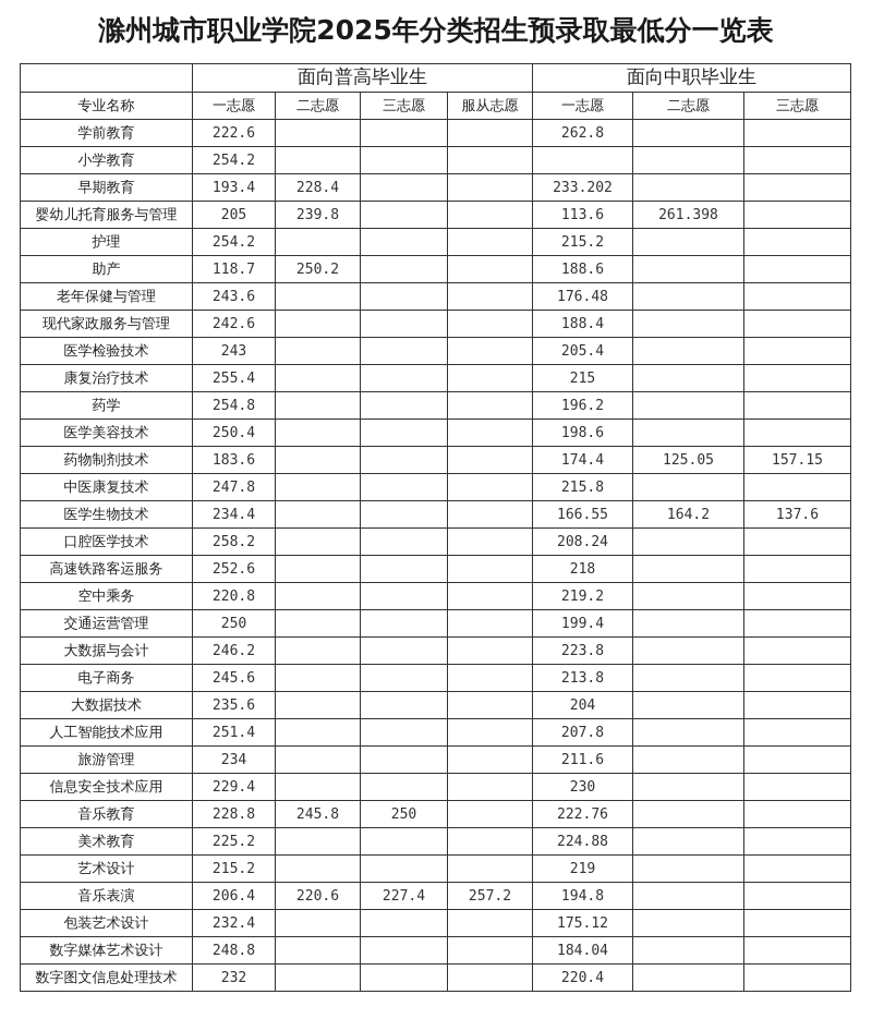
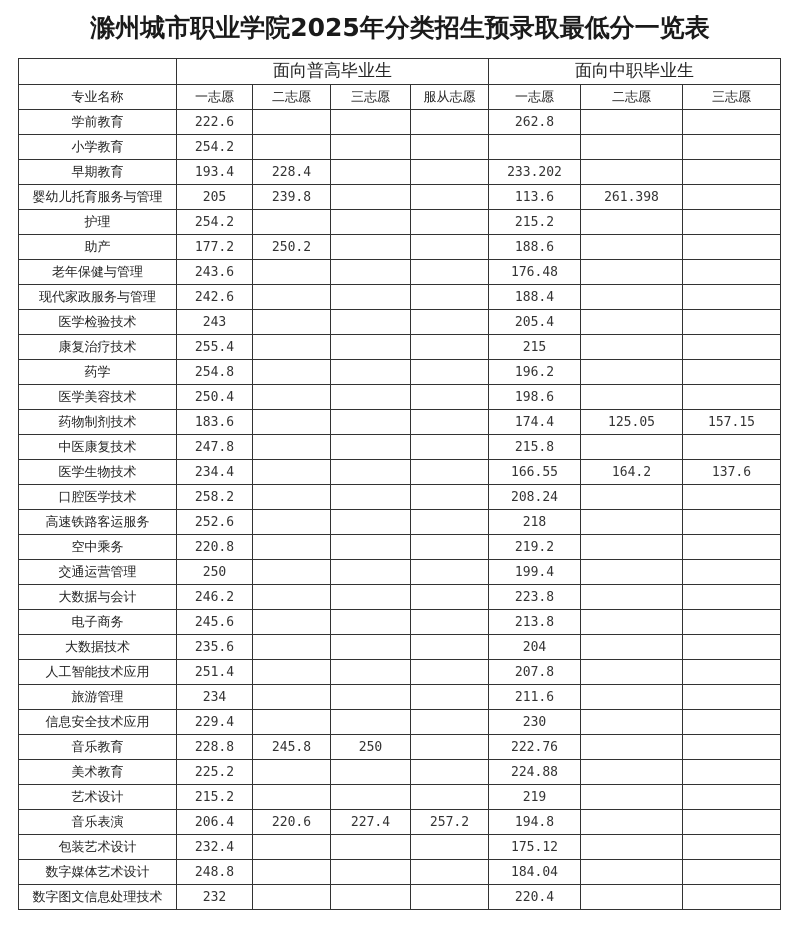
  滁州城市职业学院2025年分类招生预录取最低分一览表
  	面向普高毕业生	面向中职毕业生
  专业名称	一志愿	二志愿	三志愿	服从志愿	一志愿	二志愿	三志愿
  学前教育	222.6				262.8
  小学教育	254.2
  早期教育	193.4	228.4			233.202
  婴幼儿托育服务与管理	205	239.8			113.6	261.398
  护理	254.2				215.2
- 助产	118.7	250.2			188.6
+ 助产	177.2	250.2			188.6
  老年保健与管理	243.6				176.48
  现代家政服务与管理	242.6				188.4
  医学检验技术	243				205.4
  康复治疗技术	255.4				215
  药学	254.8				196.2
  医学美容技术	250.4				198.6
  药物制剂技术	183.6				174.4	125.05	157.15
  中医康复技术	247.8				215.8
  医学生物技术	234.4				166.55	164.2	137.6
  口腔医学技术	258.2				208.24
  高速铁路客运服务	252.6				218
  空中乘务	220.8				219.2
  交通运营管理	250				199.4
  大数据与会计	246.2				223.8
  电子商务	245.6				213.8
  大数据技术	235.6				204
  人工智能技术应用	251.4				207.8
  旅游管理	234				211.6
  信息安全技术应用	229.4				230
  音乐教育	228.8	245.8	250		222.76
  美术教育	225.2				224.88
  艺术设计	215.2				219
  音乐表演	206.4	220.6	227.4	257.2	194.8
  包装艺术设计	232.4				175.12
  数字媒体艺术设计	248.8				184.04
  数字图文信息处理技术	232				220.4
